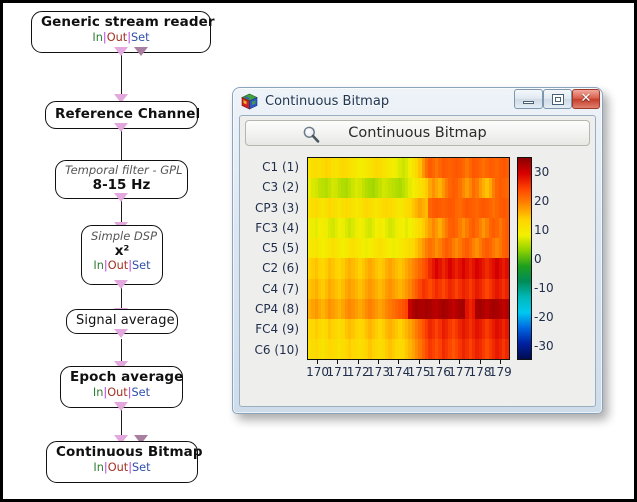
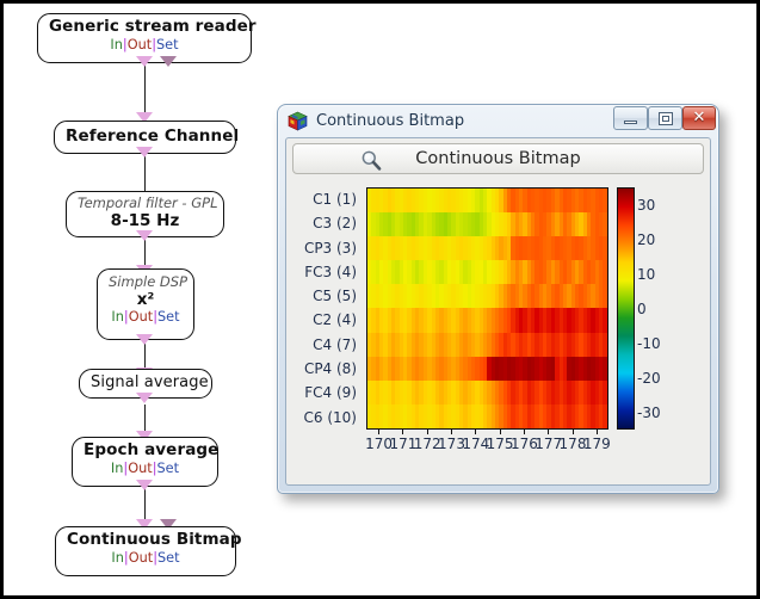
  Generic stream reader
  In|Out|Set
  Reference Channel
  Temporal filter - GPL
  8-15 Hz
  Simple DSP
  x²
  In|Out|Set
  Signal average
  Epoch average
  In|Out|Set
  Continuous Bitmap
  In|Out|Set
  Continuous Bitmap
  ✕
  Continuous Bitmap
  C1 (1)
  C3 (2)
  CP3 (3)
  FC3 (4)
  C5 (5)
- C2 (6)
+ C2 (4)
  C4 (7)
  CP4 (8)
  FC4 (9)
  C6 (10)
  170
  171
  172
  173
  174
  175
  176
  177
  178
  179
  30
  20
  10
  0
  -10
  -20
  -30
